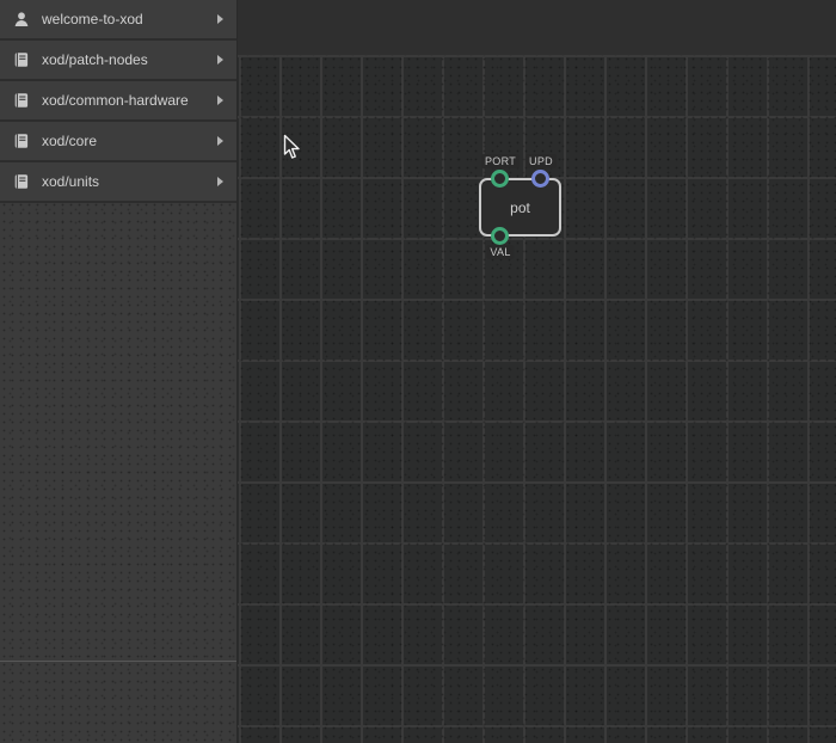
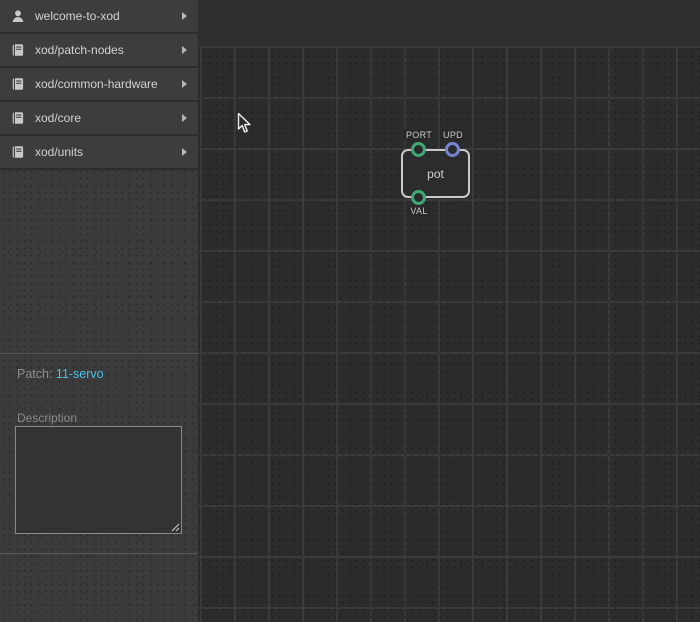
  welcome-to-xod
  xod/patch-nodes
  xod/common-hardware
  xod/core
  xod/units
+ Patch: 11-servo
+ Description
  PORT
  UPD
  VAL
  pot
